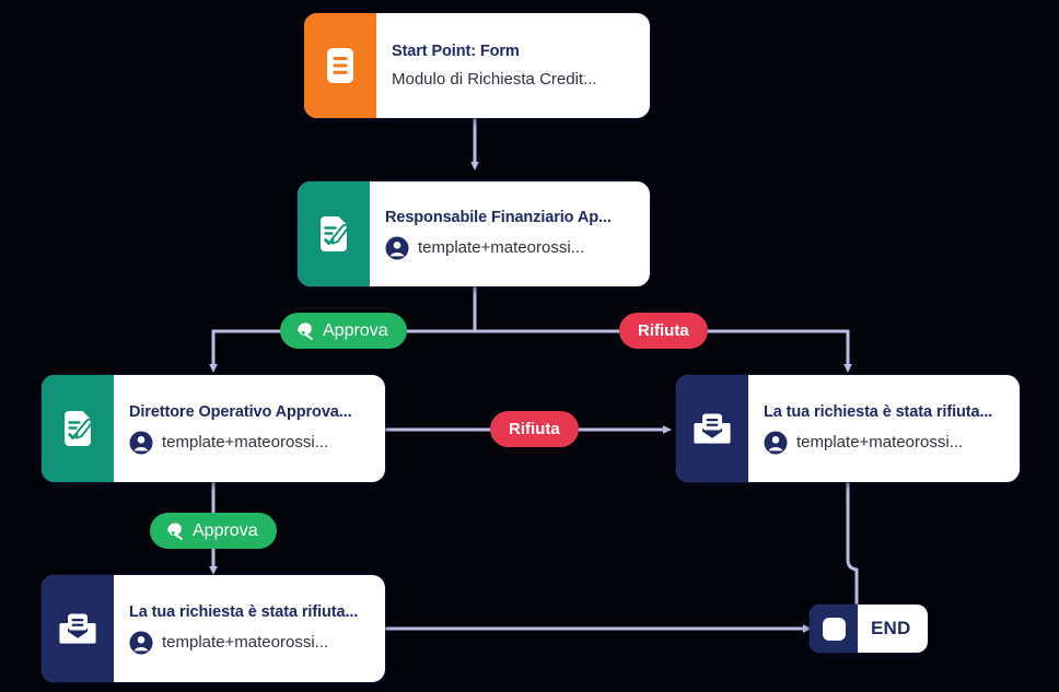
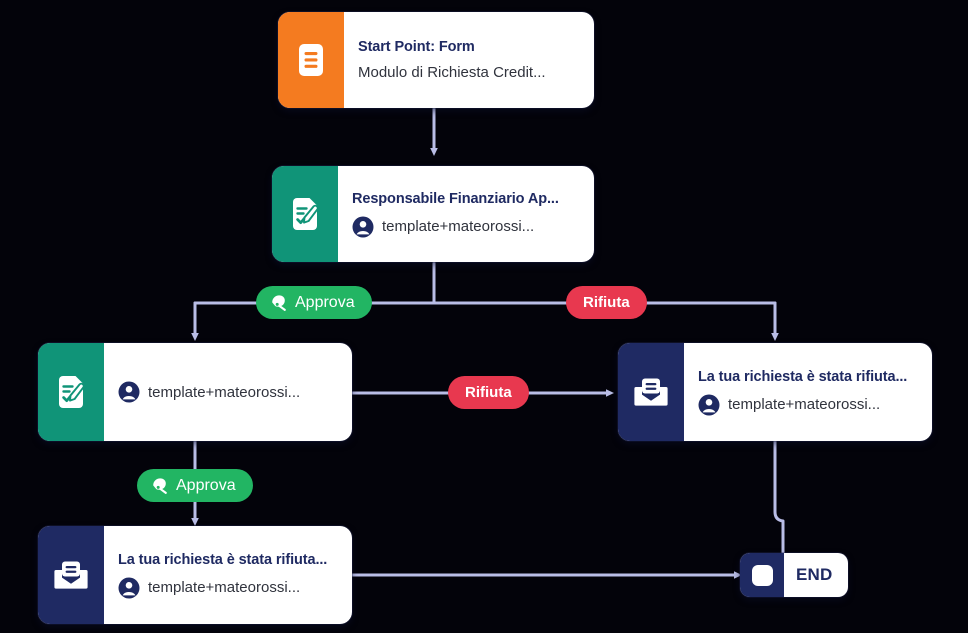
  Start Point: Form
  Modulo di Richiesta Credit...
  Responsabile Finanziario Ap...
  template+mateorossi...
- Direttore Operativo Approva...
  template+mateorossi...
  La tua richiesta è stata rifiuta...
  template+mateorossi...
  La tua richiesta è stata rifiuta...
  template+mateorossi...
  END
  Approva
  Rifiuta
  Rifiuta
  Approva
